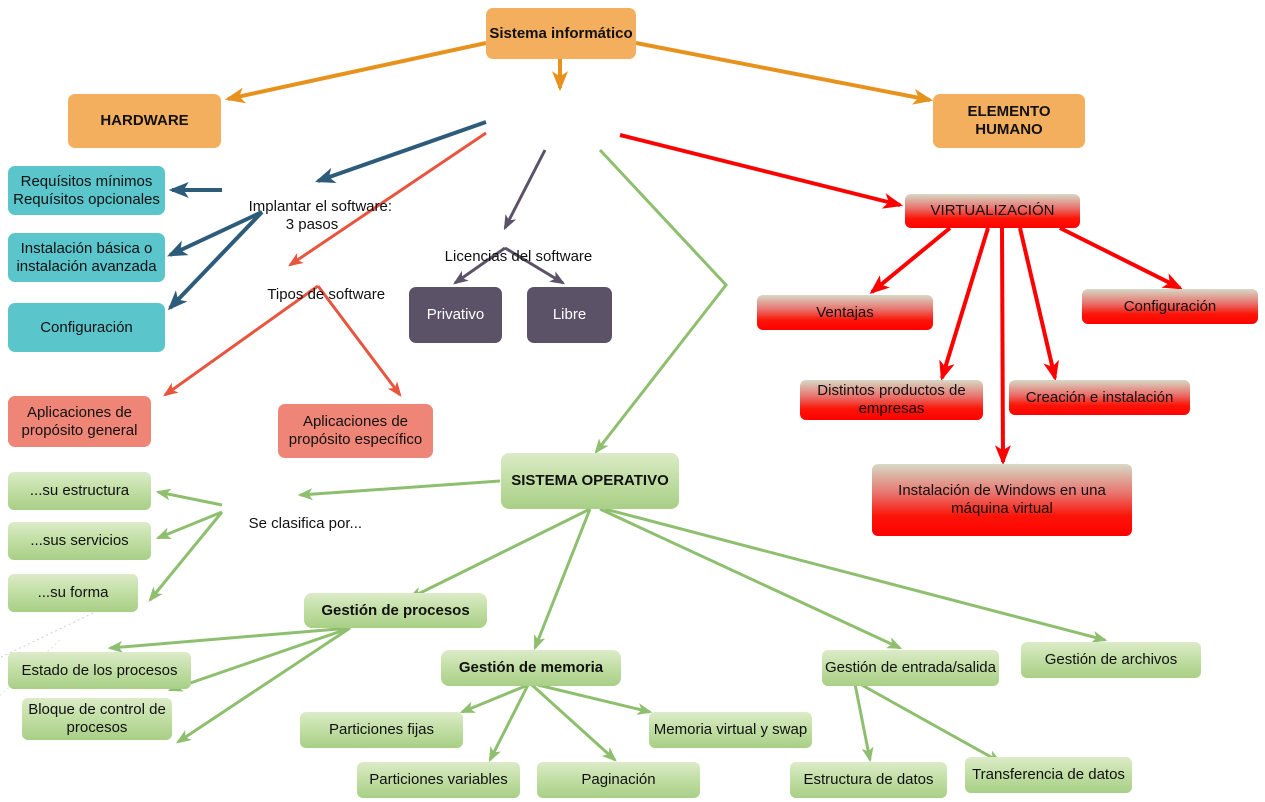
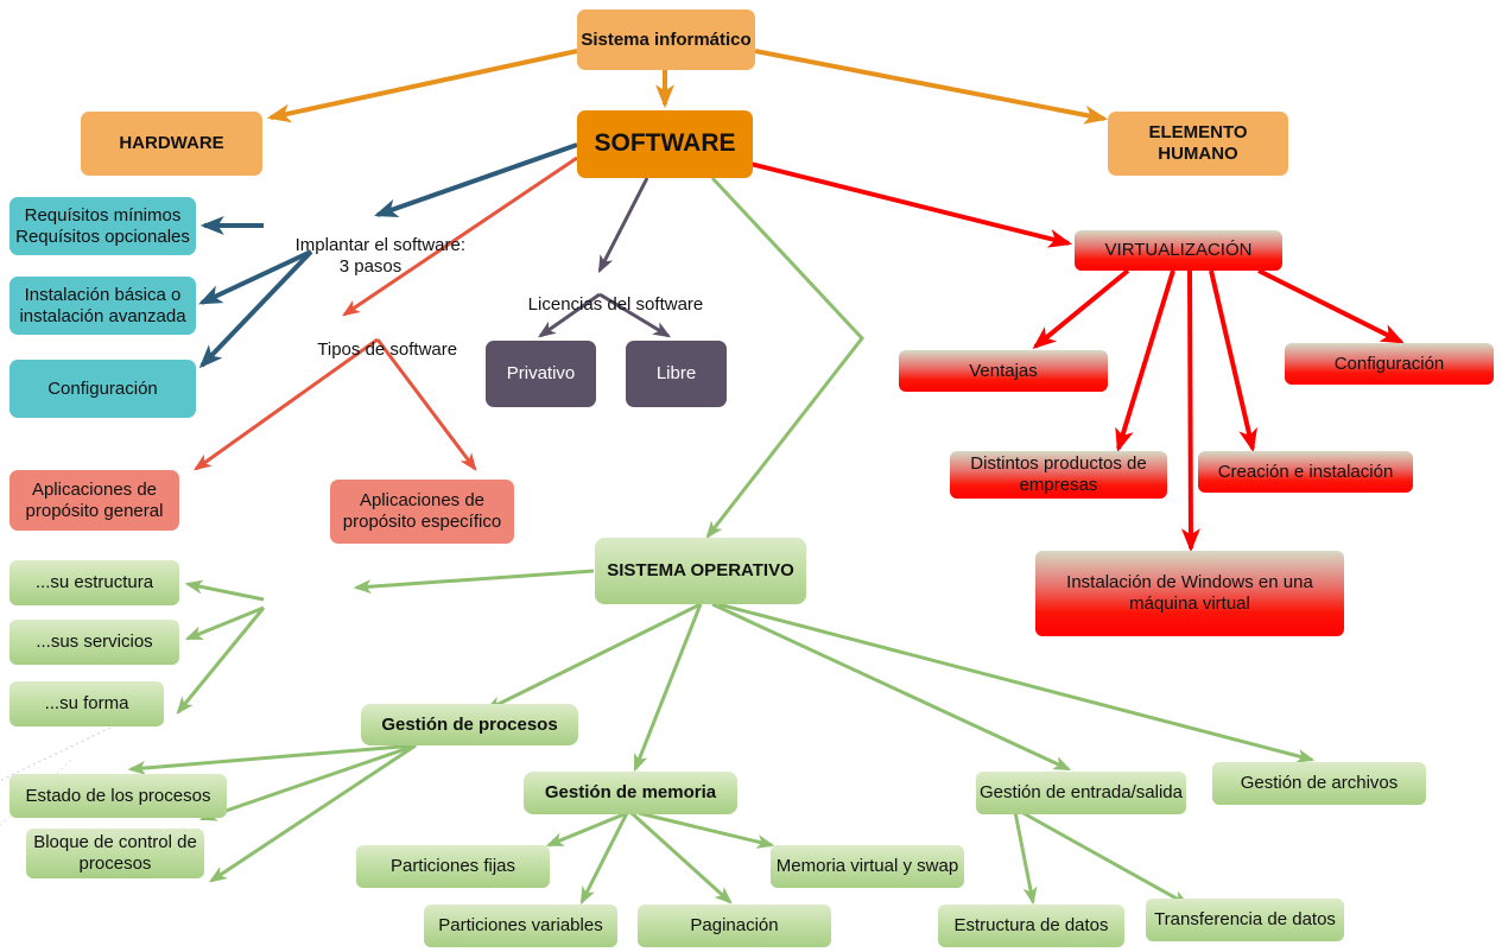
  Sistema informático
  HARDWARE
+ SOFTWARE
  ELEMENTO
  HUMANO
  Implantar el software:
  3 pasos
  Requísitos mínimos
  Requísitos opcionales
  Instalación básica o
  instalación avanzada
  Configuración
  Tipos de software
  Aplicaciones de
  propósito general
  Aplicaciones de
  propósito específico
  Licencias del software
  Privativo
  Libre
  VIRTUALIZACIÓN
  Ventajas
  Configuración
  Distintos productos de
  empresas
  Creación e instalación
  Instalación de Windows en una
  máquina virtual
  SISTEMA OPERATIVO
- Se clasifica por...
  ...su estructura
  ...sus servicios
  ...su forma
  Gestión de procesos
  Gestión de memoria
  Gestión de entrada/salida
  Gestión de archivos
  Estado de los procesos
  Bloque de control de
  procesos
  Particiones fijas
  Particiones variables
  Paginación
  Memoria virtual y swap
  Estructura de datos
  Transferencia de datos
